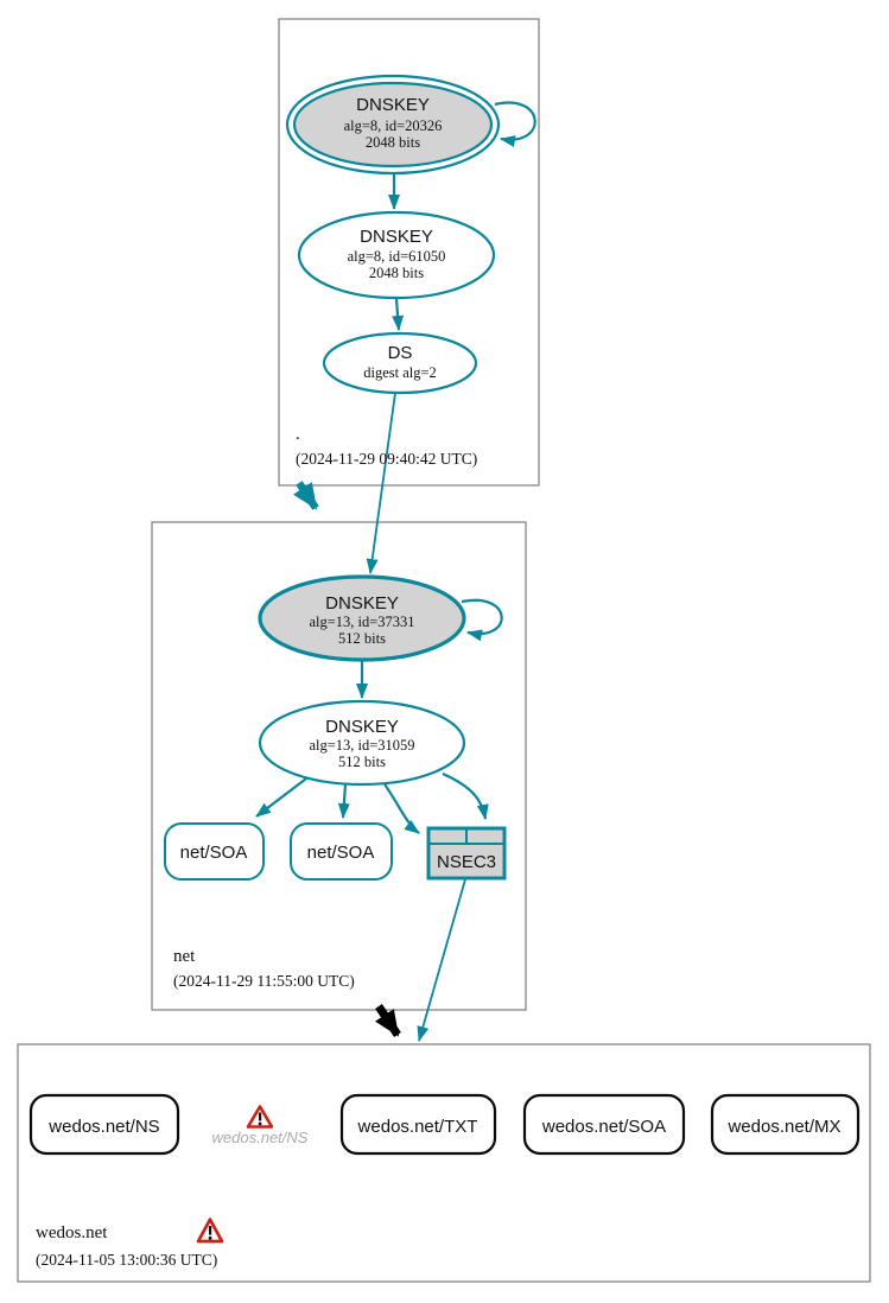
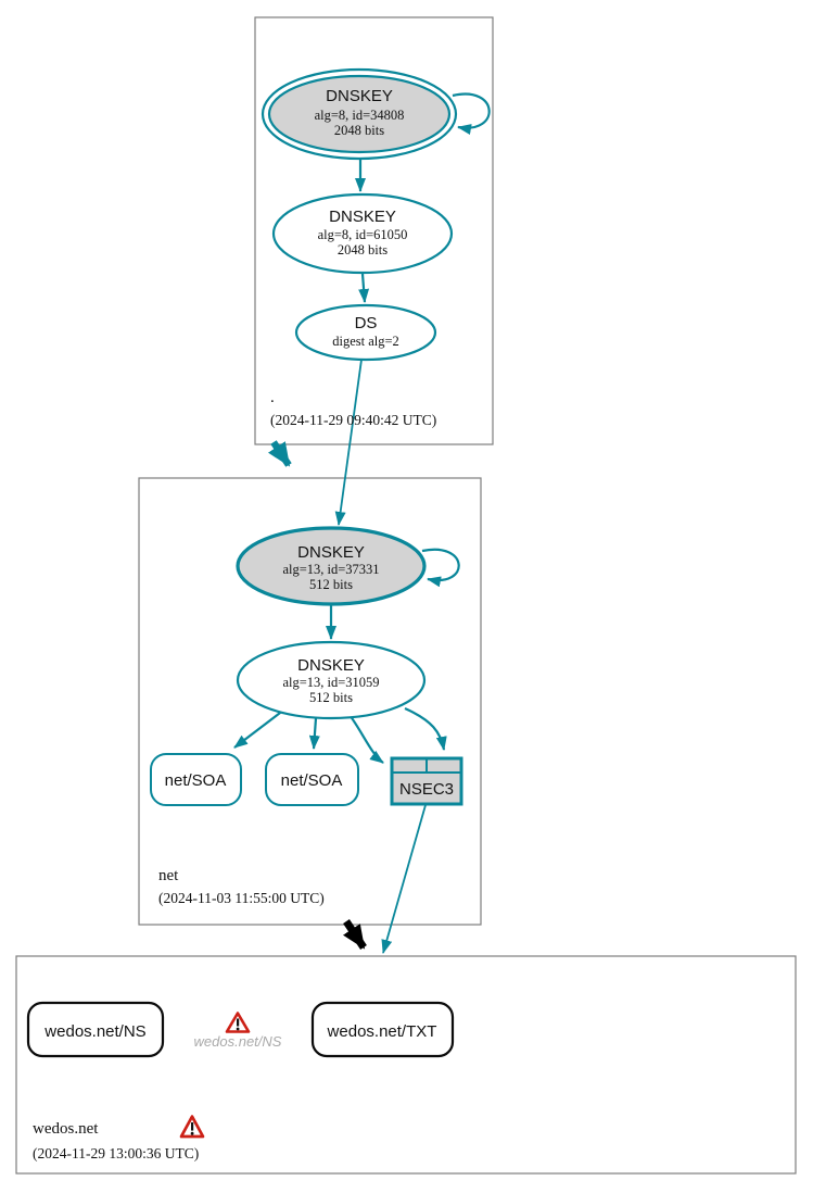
  DNSKEY
- alg=8, id=20326
+ alg=8, id=34808
  2048 bits
  DNSKEY
  alg=8, id=61050
  2048 bits
  DS
  digest alg=2
  .
  (2024-11-29 09:40:42 UTC)
  DNSKEY
  alg=13, id=37331
  512 bits
  DNSKEY
  alg=13, id=31059
  512 bits
  net/SOA
  net/SOA
  NSEC3
  net
- (2024-11-29 11:55:00 UTC)
+ (2024-11-03 11:55:00 UTC)
  wedos.net/NS
  wedos.net/NS
  wedos.net/TXT
- wedos.net/SOA
- wedos.net/MX
  wedos.net
- (2024-11-05 13:00:36 UTC)
+ (2024-11-29 13:00:36 UTC)
